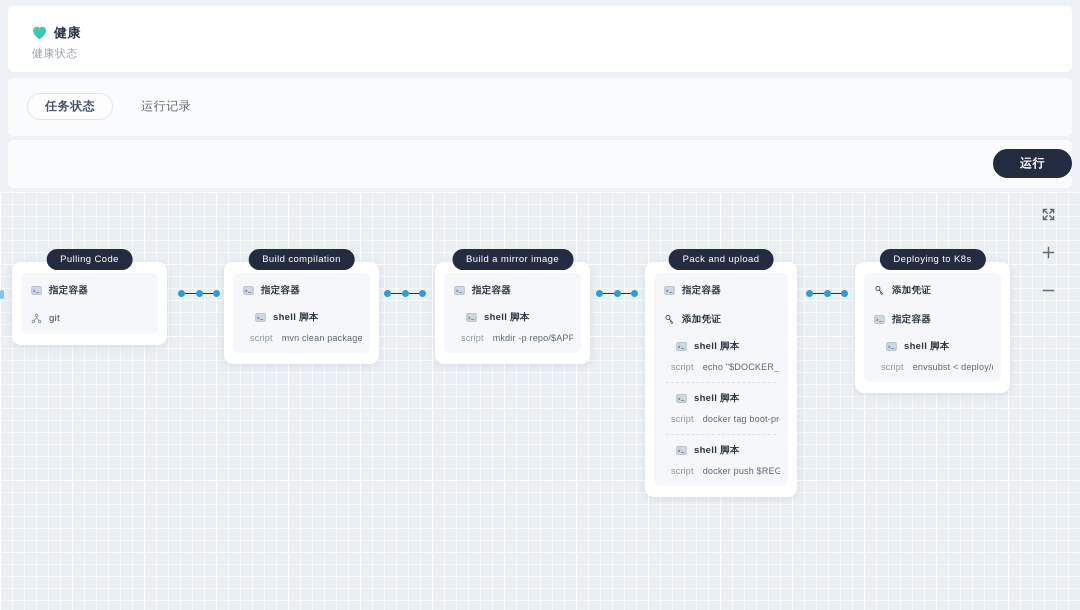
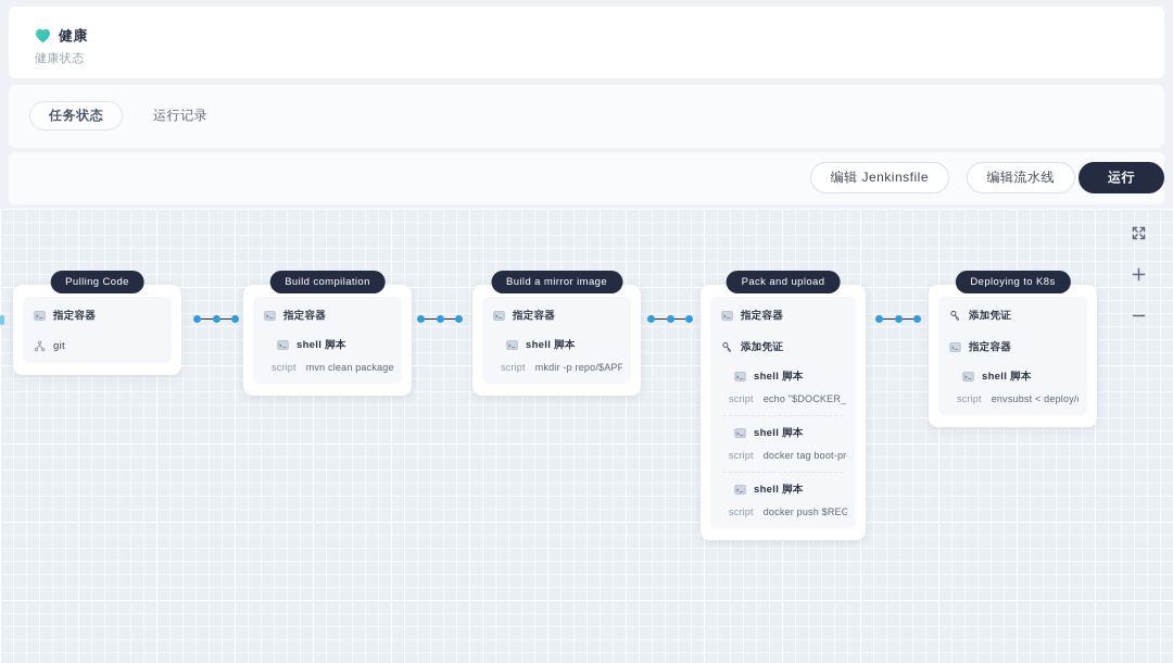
  健康
  健康状态
  任务状态
  运行记录
+ 编辑 Jenkinsfile
+ 编辑流水线
  运行
  Pulling Code
  指定容器
  git
  Build compilation
  指定容器
  shell 脚本
  script
  mvn clean package
  Build a mirror image
  指定容器
  shell 脚本
  script
  mkdir -p repo/$APP
  Pack and upload
  指定容器
  添加凭证
  shell 脚本
  script
  echo "$DOCKER_
  shell 脚本
  script
  docker tag boot-pr
  shell 脚本
  script
  docker push $REG
  Deploying to K8s
  添加凭证
  指定容器
  shell 脚本
  script
  envsubst < deploy/
